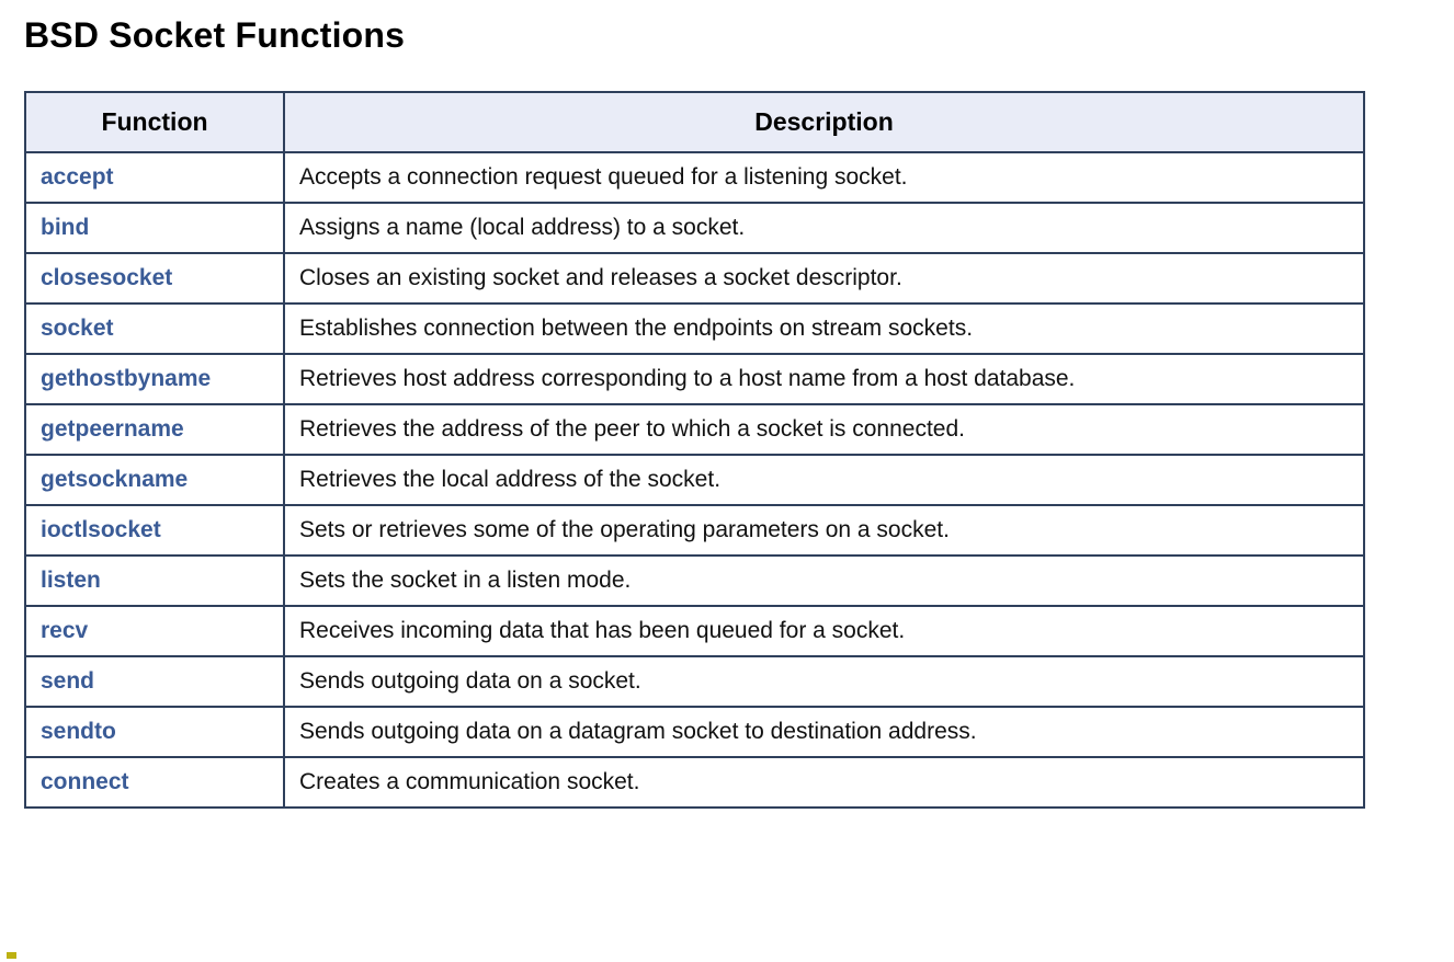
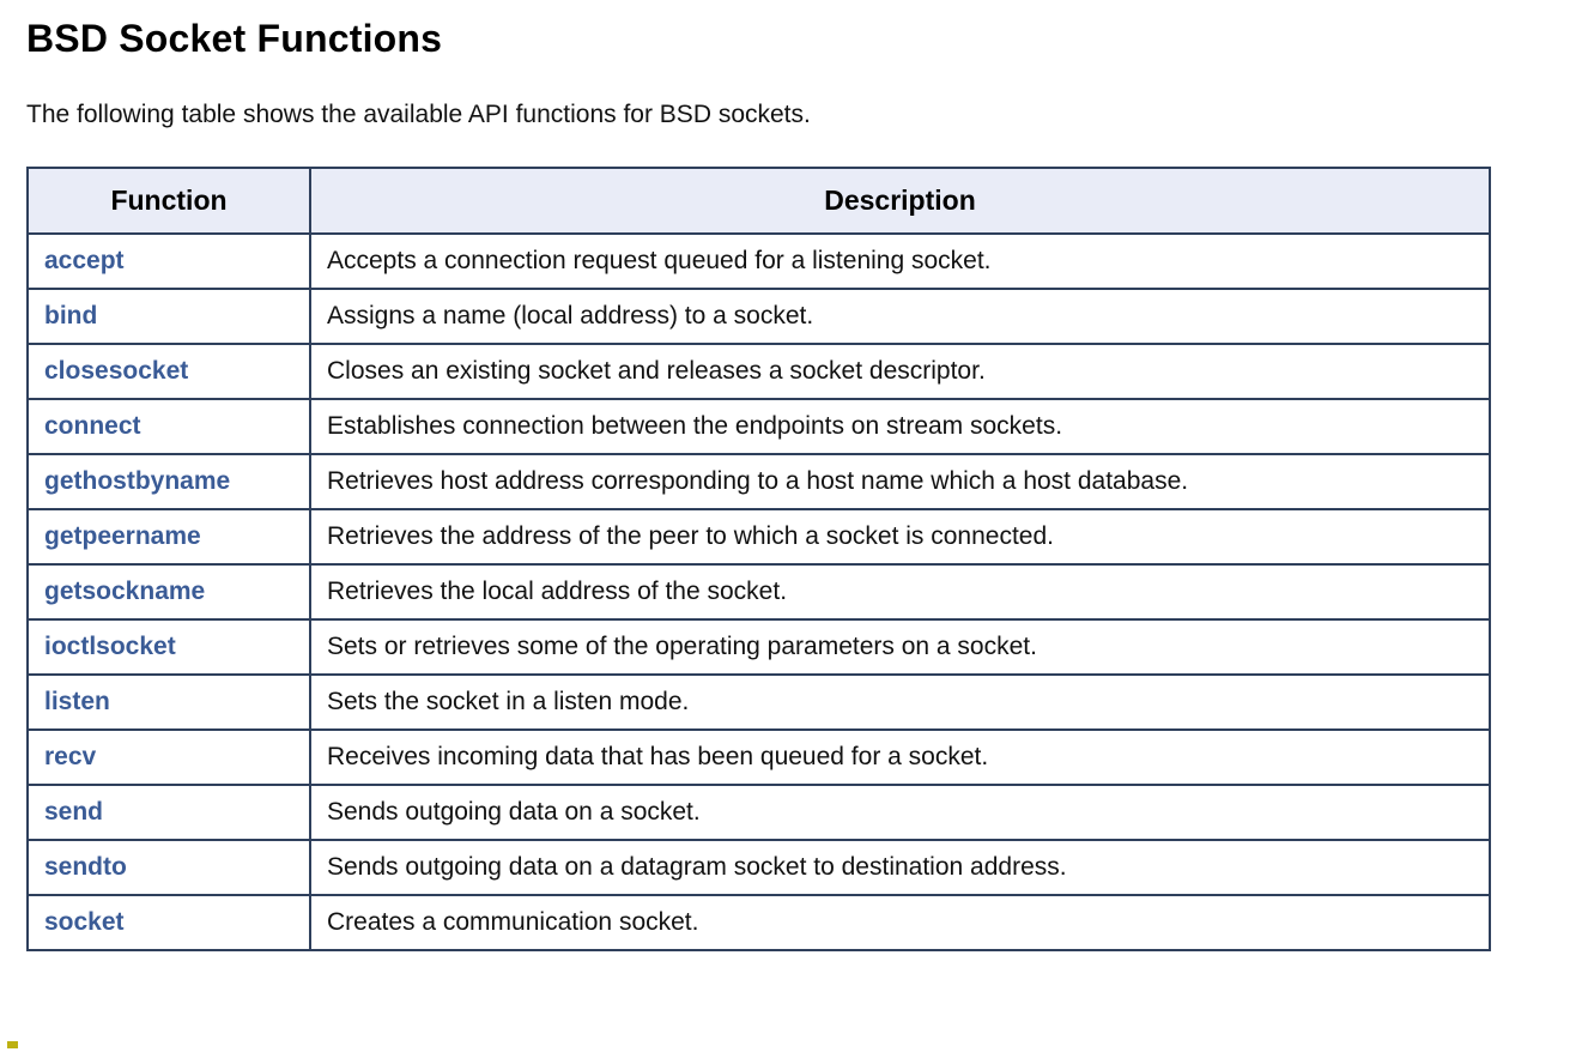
  BSD Socket Functions
+ The following table shows the available API functions for BSD sockets.
  Function	Description
  accept	Accepts a connection request queued for a listening socket.
  bind	Assigns a name (local address) to a socket.
  closesocket	Closes an existing socket and releases a socket descriptor.
- socket	Establishes connection between the endpoints on stream sockets.
+ connect	Establishes connection between the endpoints on stream sockets.
- gethostbyname	Retrieves host address corresponding to a host name from a host database.
+ gethostbyname	Retrieves host address corresponding to a host name which a host database.
  getpeername	Retrieves the address of the peer to which a socket is connected.
  getsockname	Retrieves the local address of the socket.
  ioctlsocket	Sets or retrieves some of the operating parameters on a socket.
  listen	Sets the socket in a listen mode.
  recv	Receives incoming data that has been queued for a socket.
  send	Sends outgoing data on a socket.
  sendto	Sends outgoing data on a datagram socket to destination address.
- connect	Creates a communication socket.
+ socket	Creates a communication socket.
